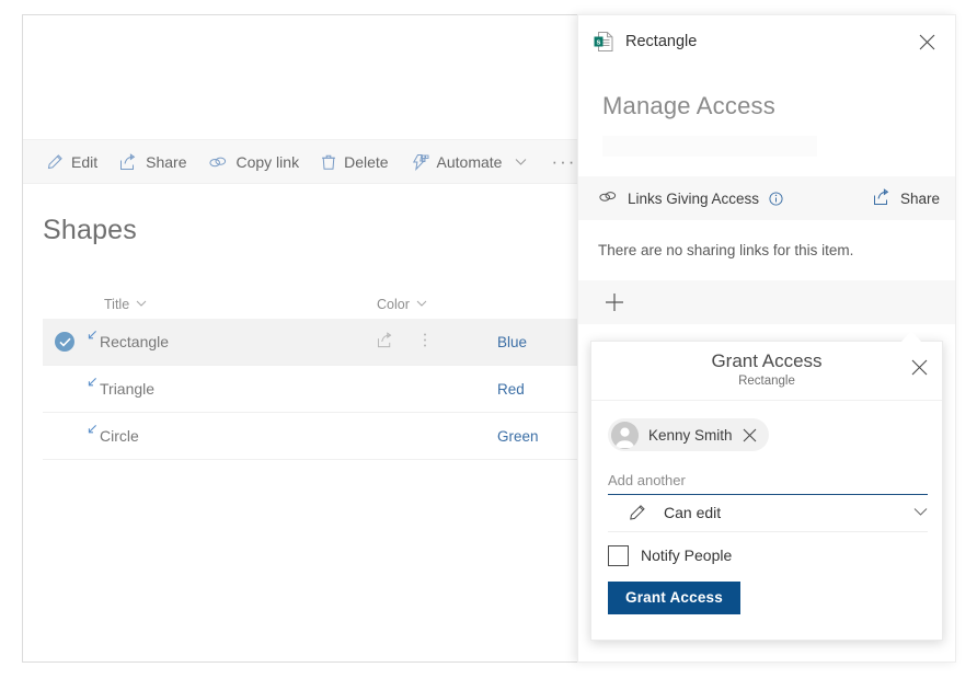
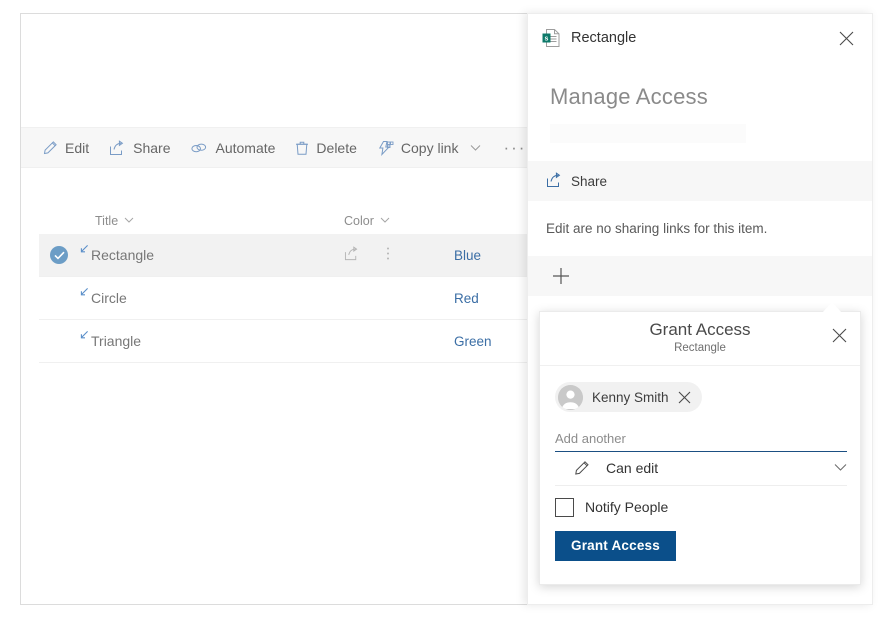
  Edit
  Share
- Copy link
+ Automate
  Delete
- Automate
+ Copy link
  ···
- Shapes
  Title
  Color
  Rectangle
  Blue
- Triangle
+ Circle
  Red
- Circle
+ Triangle
  Green
  Rectangle
  Manage Access
- Links Giving Access
  Share
- There are no sharing links for this item.
+ Edit are no sharing links for this item.
  Grant Access
  Rectangle
  Kenny Smith
  Add another
  Can edit
  Notify People
  Grant Access
